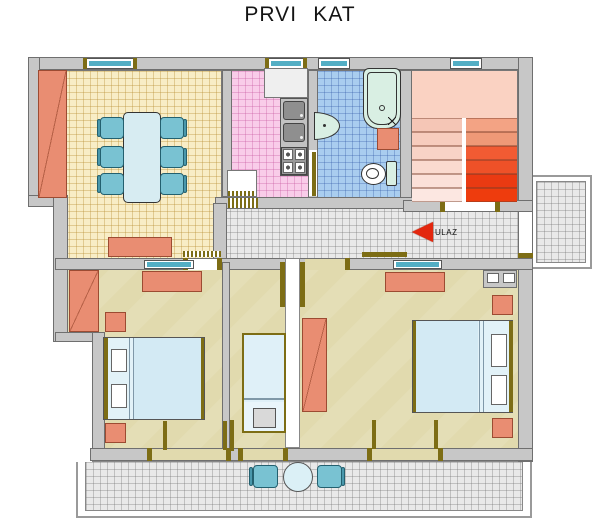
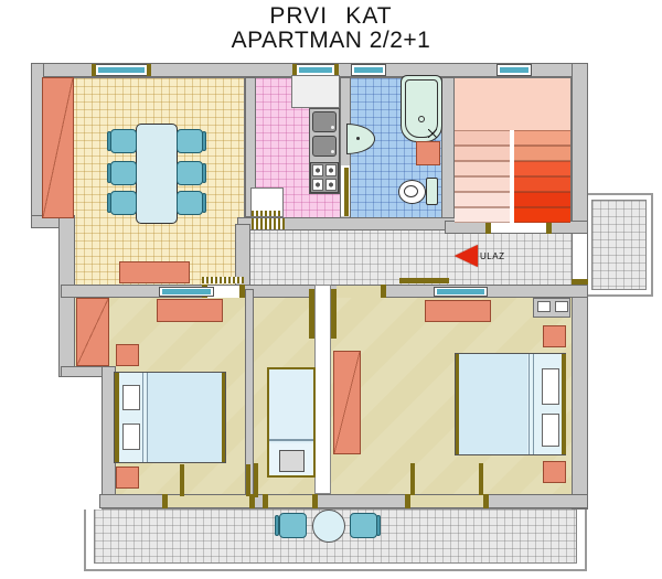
  PRVI KAT
+ APARTMAN 2/2+1
  ULAZ
